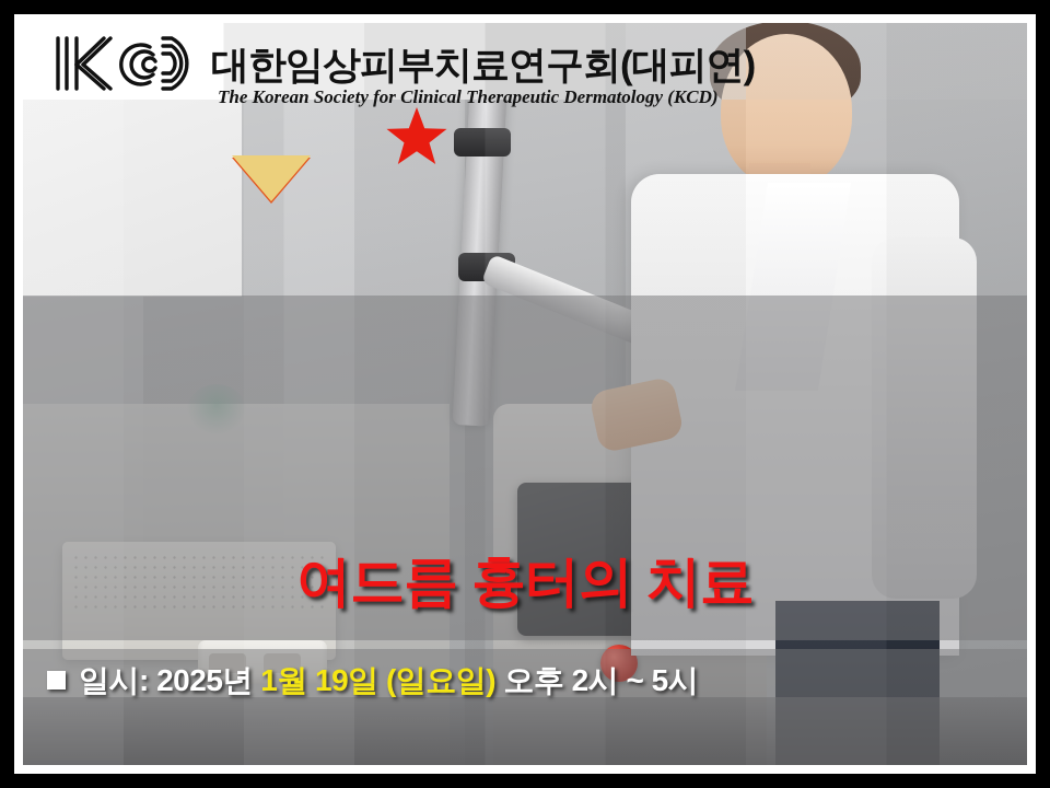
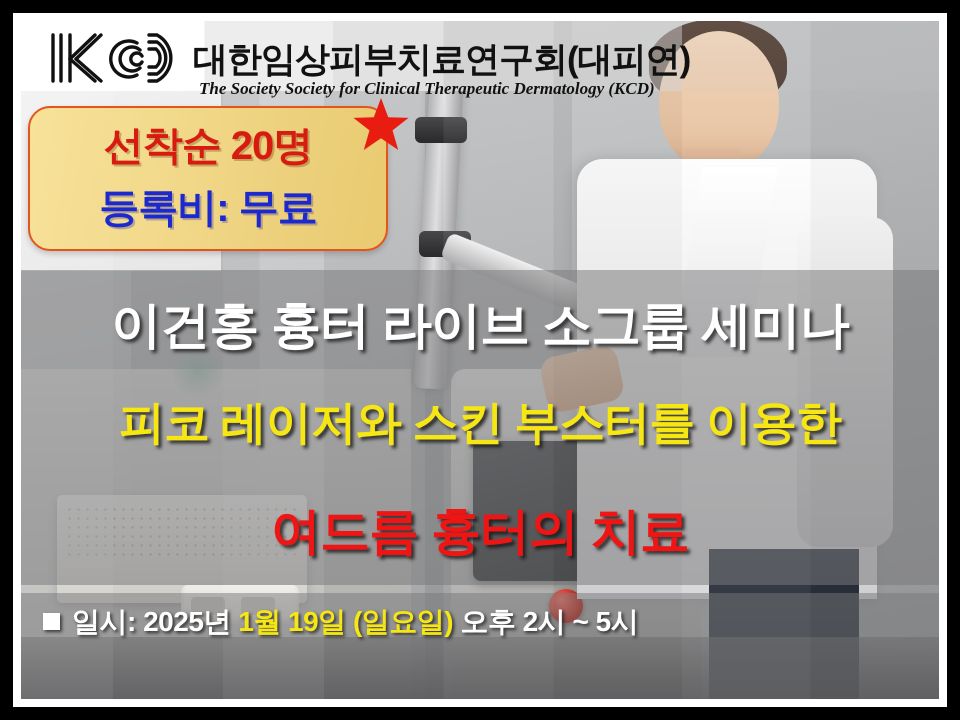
  대한임상피부치료연구회(대피연)
- The Korean Society for Clinical Therapeutic Dermatology (KCD)
+ The Society Society for Clinical Therapeutic Dermatology (KCD)
+ 선착순 20명
+ 등록비: 무료
+ 이건홍 흉터 라이브 소그룹 세미나
+ 피코 레이저와 스킨 부스터를 이용한
  여드름 흉터의 치료
  일시: 2025년 1월 19일 (일요일) 오후 2시 ~ 5시
